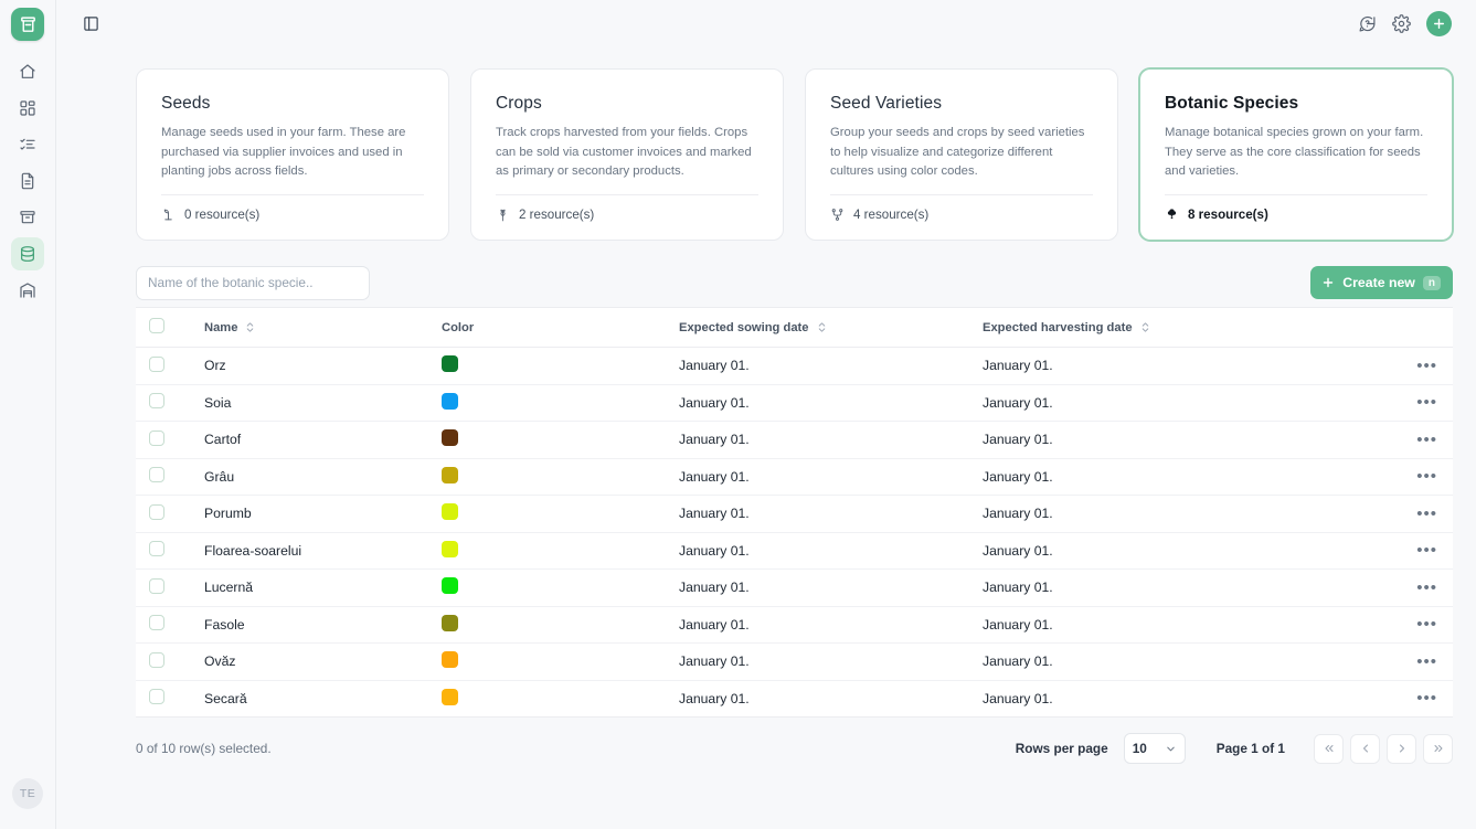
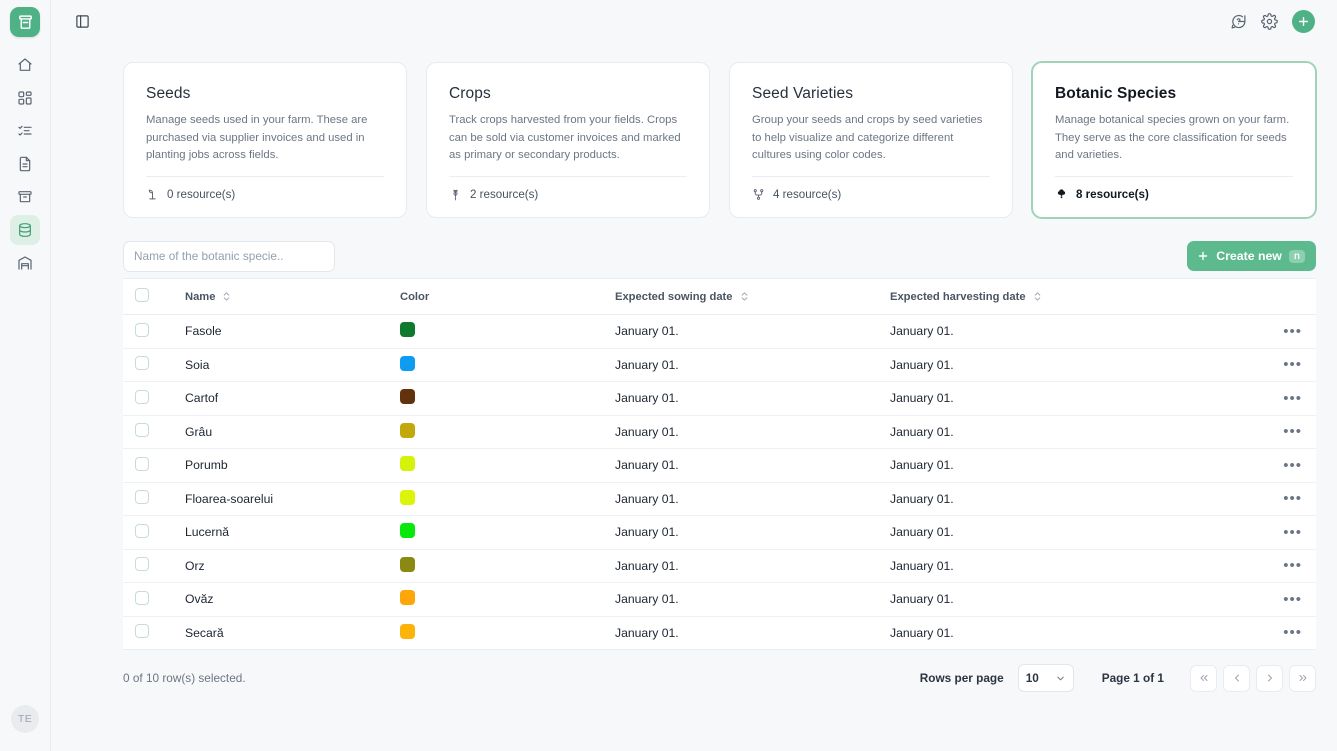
  TE
  Seeds
  Manage seeds used in your farm. These are purchased via supplier invoices and used in planting jobs across fields.
  0 resource(s)
  Crops
  Track crops harvested from your fields. Crops can be sold via customer invoices and marked as primary or secondary products.
  2 resource(s)
  Seed Varieties
  Group your seeds and crops by seed varieties to help visualize and categorize different cultures using color codes.
  4 resource(s)
  Botanic Species
  Manage botanical species grown on your farm. They serve as the core classification for seeds and varieties.
  8 resource(s)
  Name of the botanic specie..
  Create new
  n
  	Name	Color	Expected sowing date	Expected harvesting date
- 	Orz		January 01.	January 01.	•••
+ 	Fasole		January 01.	January 01.	•••
  	Soia		January 01.	January 01.	•••
  	Cartof		January 01.	January 01.	•••
  	Grâu		January 01.	January 01.	•••
  	Porumb		January 01.	January 01.	•••
  	Floarea-soarelui		January 01.	January 01.	•••
  	Lucernă		January 01.	January 01.	•••
- 	Fasole		January 01.	January 01.	•••
+ 	Orz		January 01.	January 01.	•••
  	Ovăz		January 01.	January 01.	•••
  	Secară		January 01.	January 01.	•••
  0 of 10 row(s) selected.
  Rows per page
  10
  Page 1 of 1
